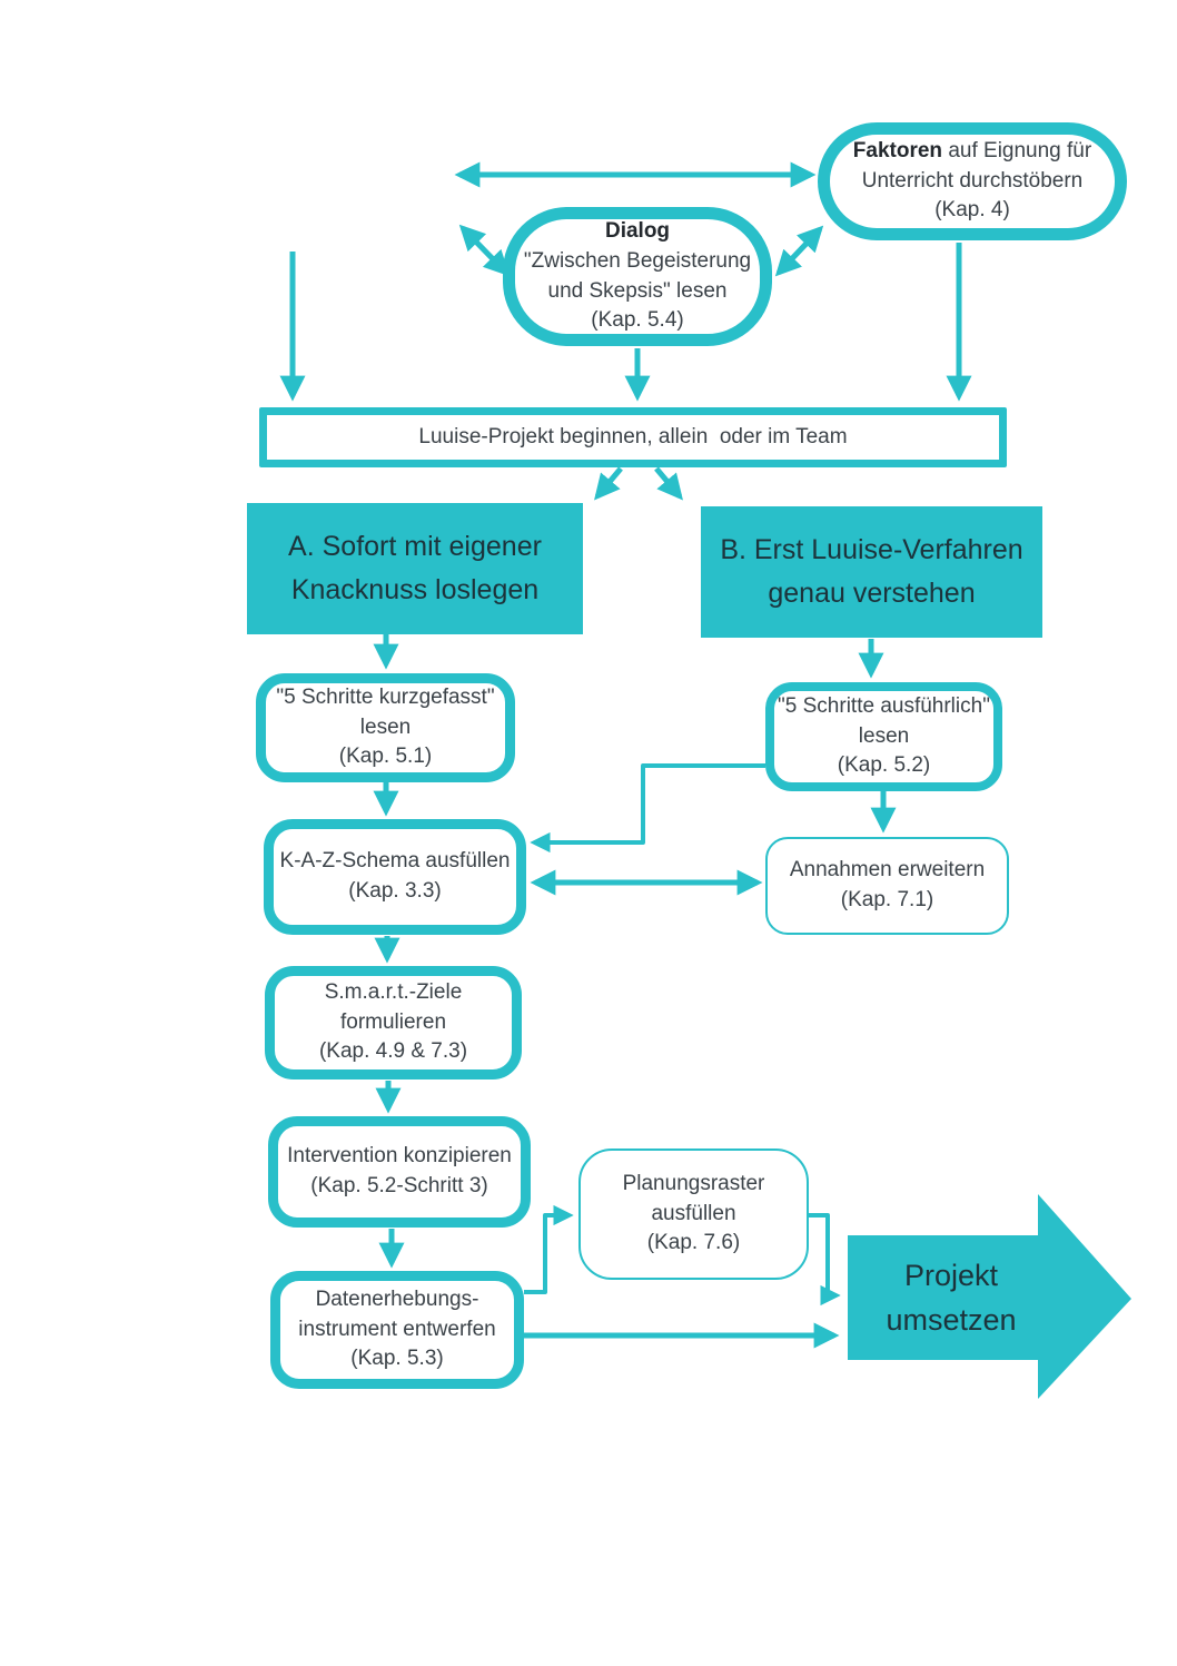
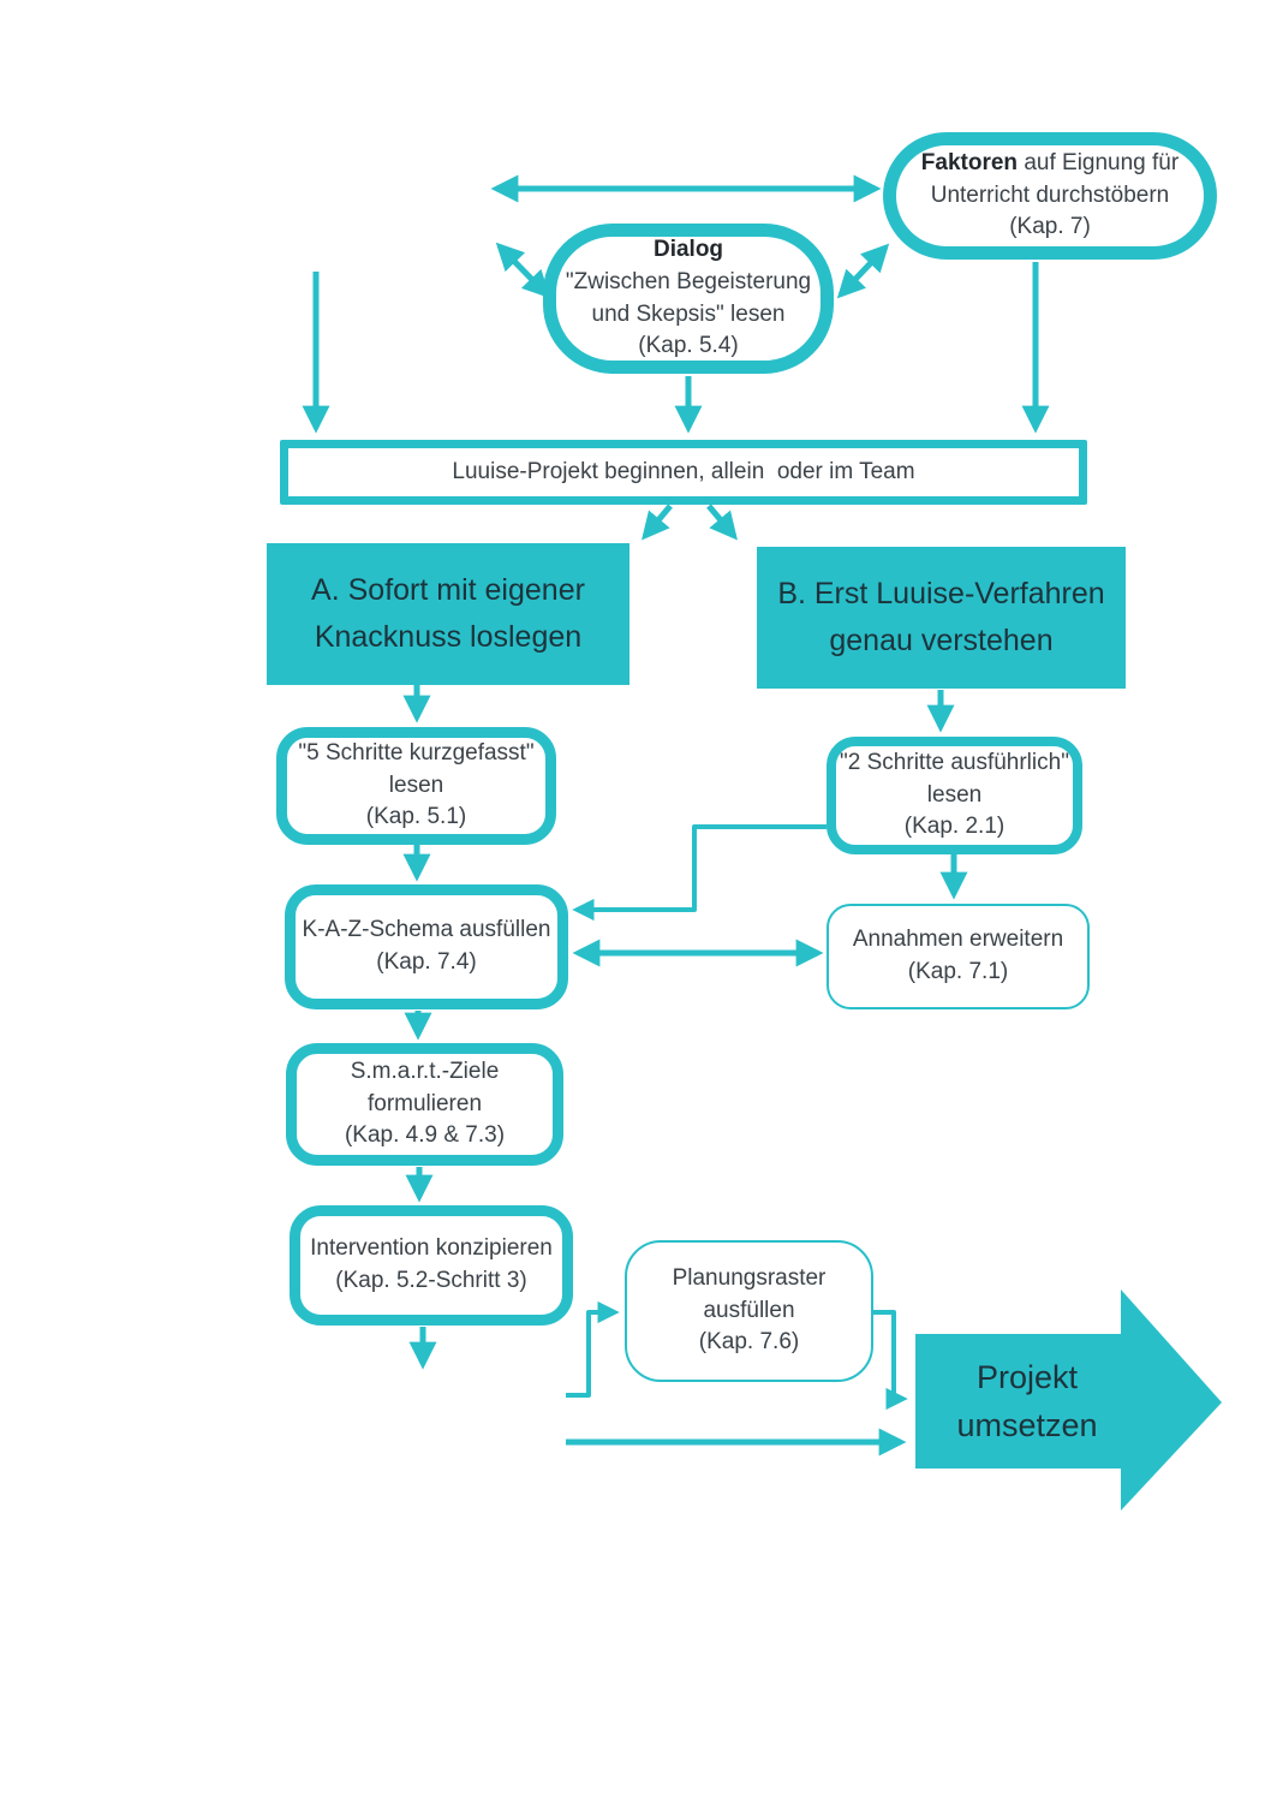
  Faktoren auf Eignung für
  Unterricht durchstöbern
- (Kap. 4)
+ (Kap. 7)
  Dialog
  "Zwischen Begeisterung
  und Skepsis" lesen
  (Kap. 5.4)
  Luuise-Projekt beginnen, allein oder im Team
  A. Sofort mit eigener
  Knacknuss loslegen
  B. Erst Luuise-Verfahren
  genau verstehen
  "5 Schritte kurzgefasst"
  lesen
  (Kap. 5.1)
  K-A-Z-Schema ausfüllen
- (Kap. 3.3)
+ (Kap. 7.4)
  S.m.a.r.t.-Ziele formulieren
  (Kap. 4.9 & 7.3)
  Intervention konzipieren
  (Kap. 5.2-Schritt 3)
- Datenerhebungs-
- instrument entwerfen
- (Kap. 5.3)
- "5 Schritte ausführlich"
+ "2 Schritte ausführlich"
  lesen
- (Kap. 5.2)
+ (Kap. 2.1)
  Annahmen erweitern
  (Kap. 7.1)
  Planungsraster
  ausfüllen
  (Kap. 7.6)
  Projekt
  umsetzen
